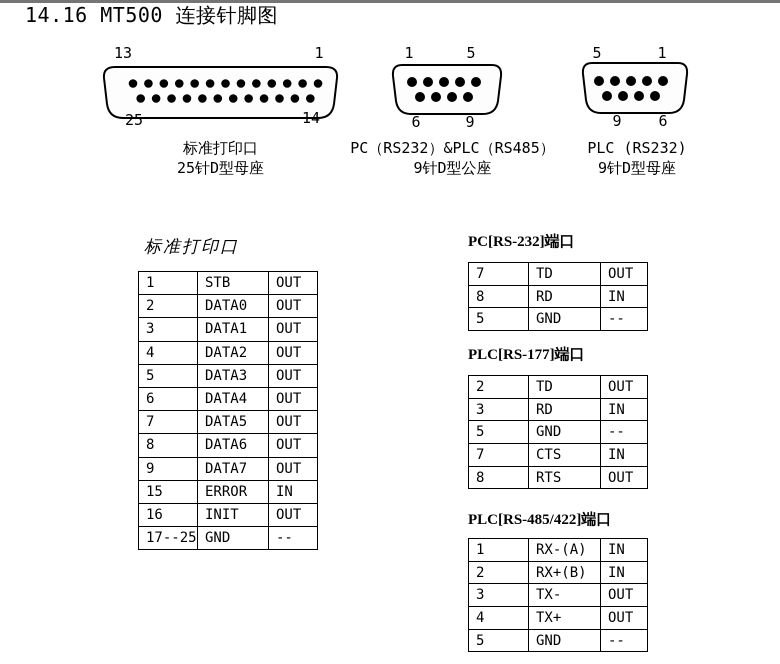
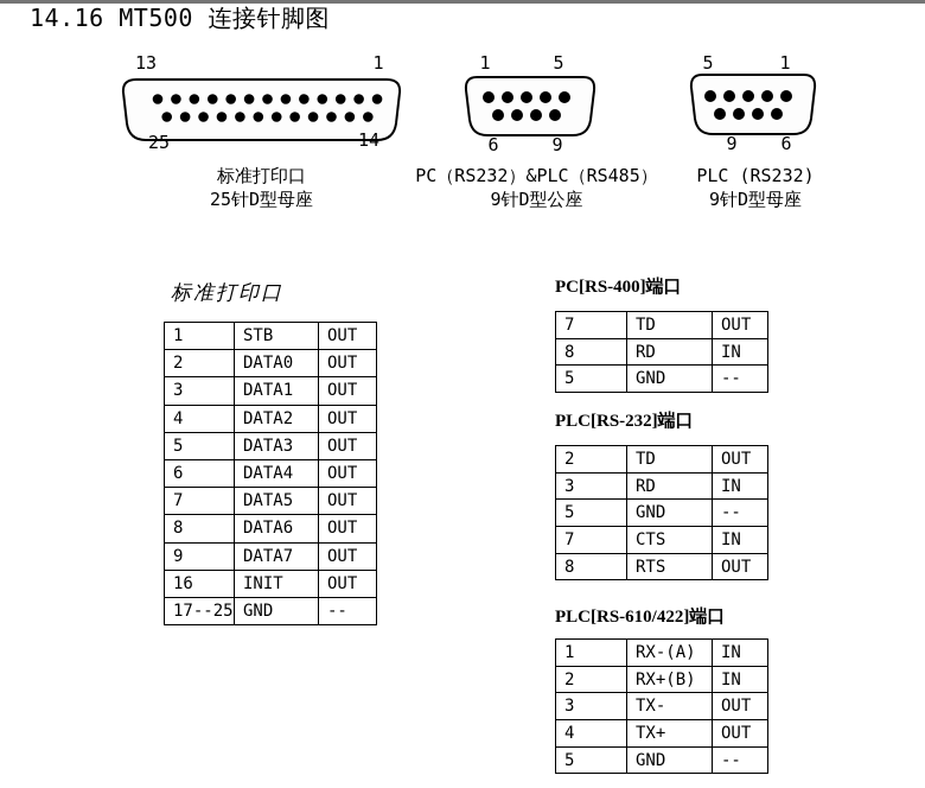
  14.16 MT500 连接针脚图
  13
  1
  25
  14
  1
  5
  6
  9
  5
  1
  9
  6
  标准打印口
  25针D型母座
  PC（RS232）&PLC（RS485）
  9针D型公座
  PLC (RS232)
  9针D型母座
  标准打印口
  1	STB	OUT
  2	DATA0	OUT
  3	DATA1	OUT
  4	DATA2	OUT
  5	DATA3	OUT
  6	DATA4	OUT
  7	DATA5	OUT
  8	DATA6	OUT
  9	DATA7	OUT
- 15	ERROR	IN
  16	INIT	OUT
  17--25	GND	--
- PC[RS-232]端口
+ PC[RS-400]端口
  7	TD	OUT
  8	RD	IN
  5	GND	--
- PLC[RS-177]端口
+ PLC[RS-232]端口
  2	TD	OUT
  3	RD	IN
  5	GND	--
  7	CTS	IN
  8	RTS	OUT
- PLC[RS-485/422]端口
+ PLC[RS-610/422]端口
  1	RX-(A)	IN
  2	RX+(B)	IN
  3	TX-	OUT
  4	TX+	OUT
  5	GND	--
